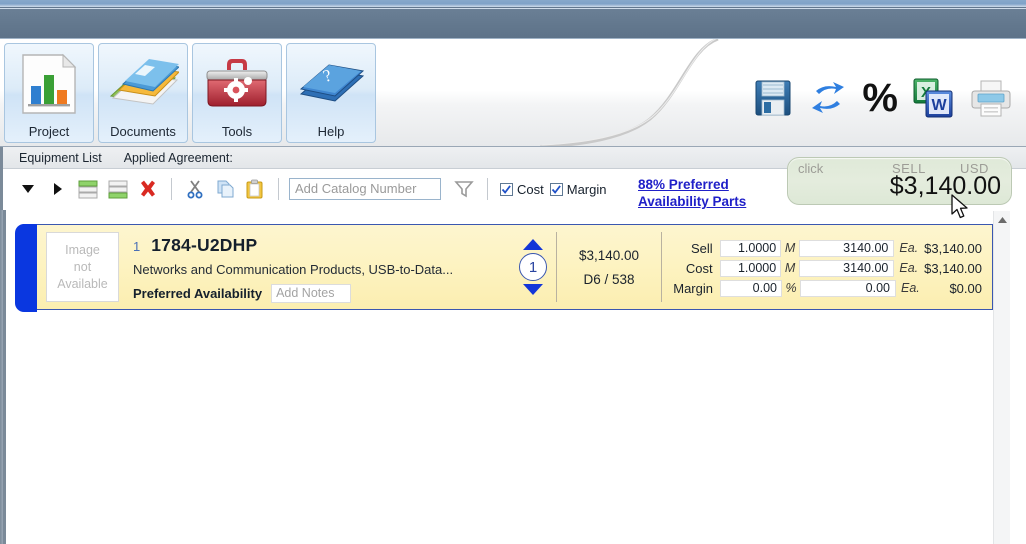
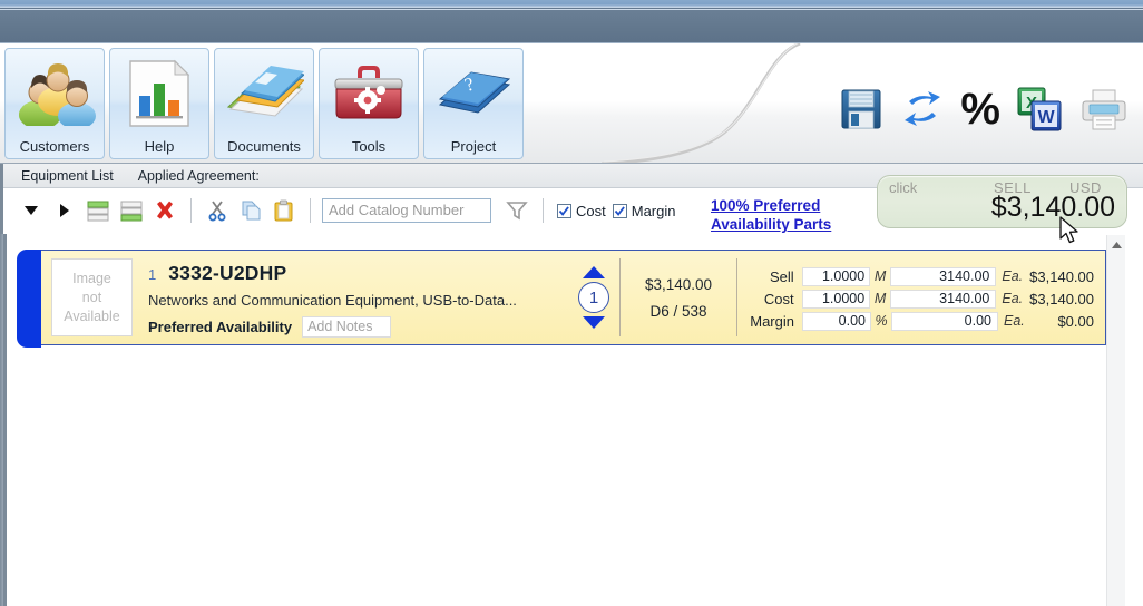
+ Customers
- Project
+ Help
  Documents
  Tools
- Help
+ Project
  %
  W
  Equipment List
  Applied Agreement:
  Add Catalog Number
  Cost
  Margin
- 88% Preferred Availability Parts
+ 100% Preferred Availability Parts
  click
  SELL
  USD
  $3,140.00
  Image
  not
  Available
  1
- 1784-U2DHP
+ 3332-U2DHP
- Networks and Communication Products, USB-to-Data...
+ Networks and Communication Equipment, USB-to-Data...
  Preferred Availability
  Add Notes
  1
  $3,140.00
  D6 / 538
  Sell
  1.0000
  M
  3140.00
  Ea.
  $3,140.00
  Cost
  1.0000
  M
  3140.00
  Ea.
  $3,140.00
  Margin
  0.00
  %
  0.00
  Ea.
  $0.00
